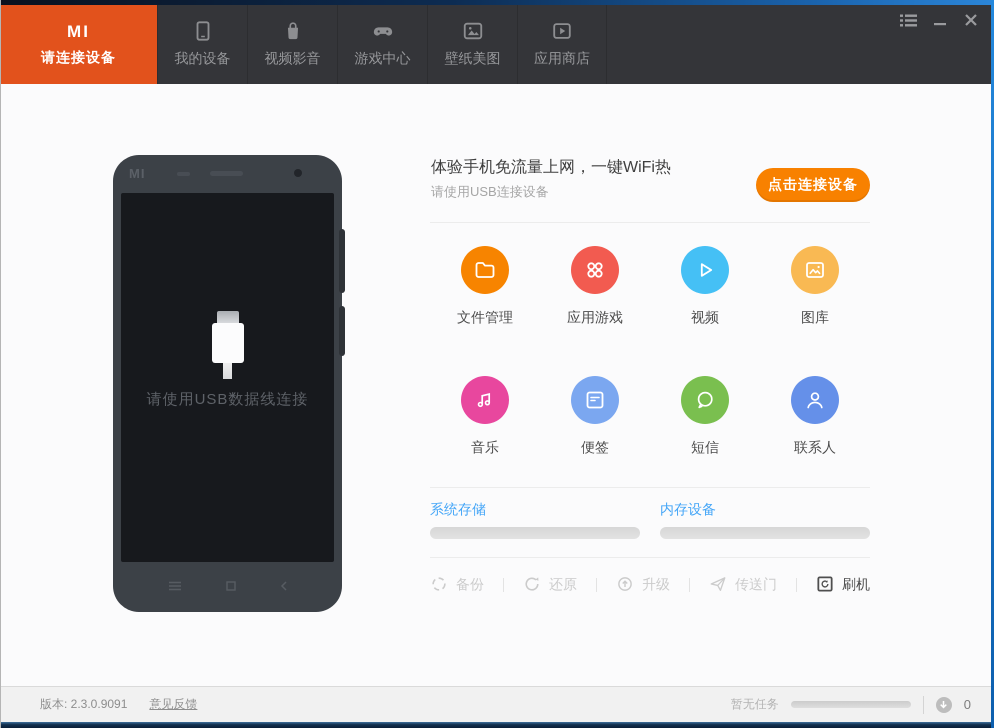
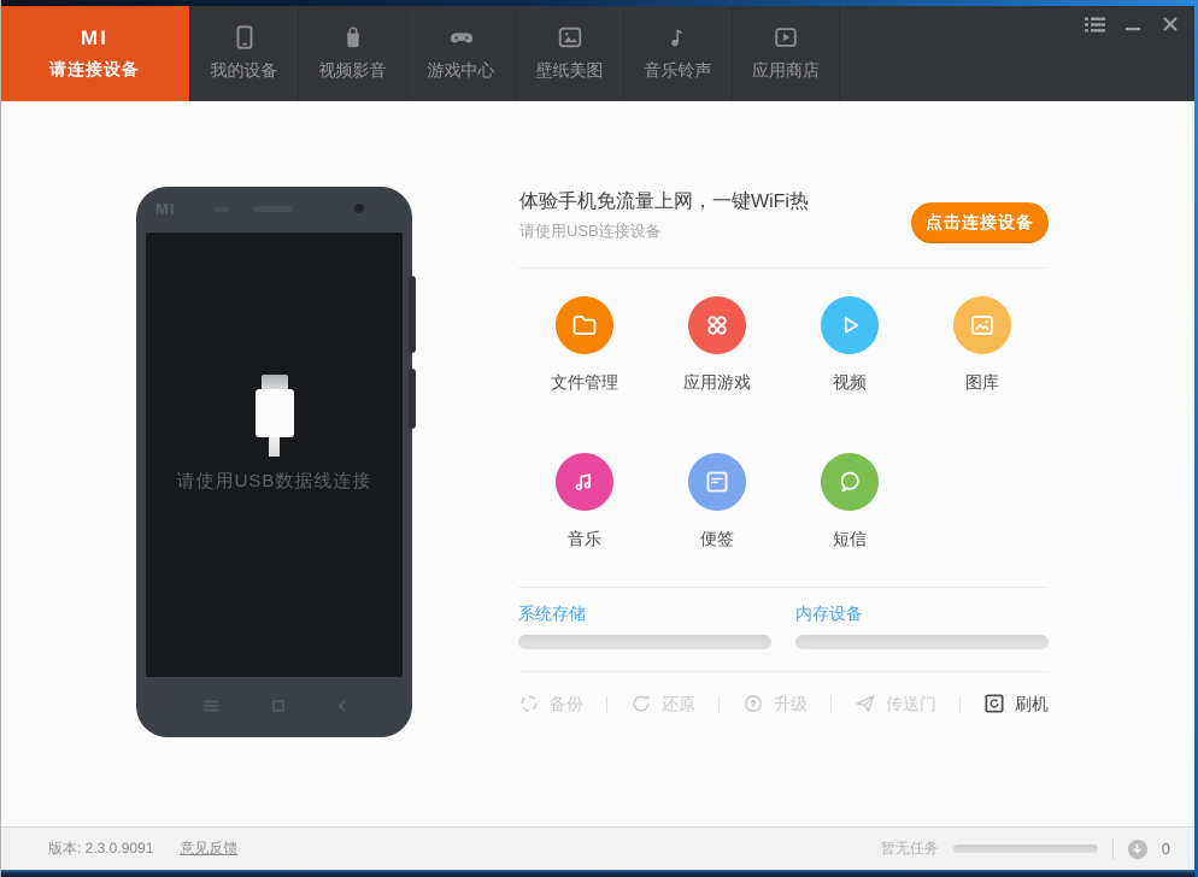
  MI
  请连接设备
  我的设备
  视频影音
  游戏中心
  壁纸美图
+ 音乐铃声
  应用商店
  MI
  请使用USB数据线连接
  体验手机免流量上网，一键WiFi热
  请使用USB连接设备
  点击连接设备
  文件管理
  应用游戏
  视频
  图库
  音乐
  便签
  短信
- 联系人
  系统存储
  内存设备
  备份
  还原
  升级
  传送门
  刷机
  版本: 2.3.0.9091
  意见反馈
  暂无任务
  0
